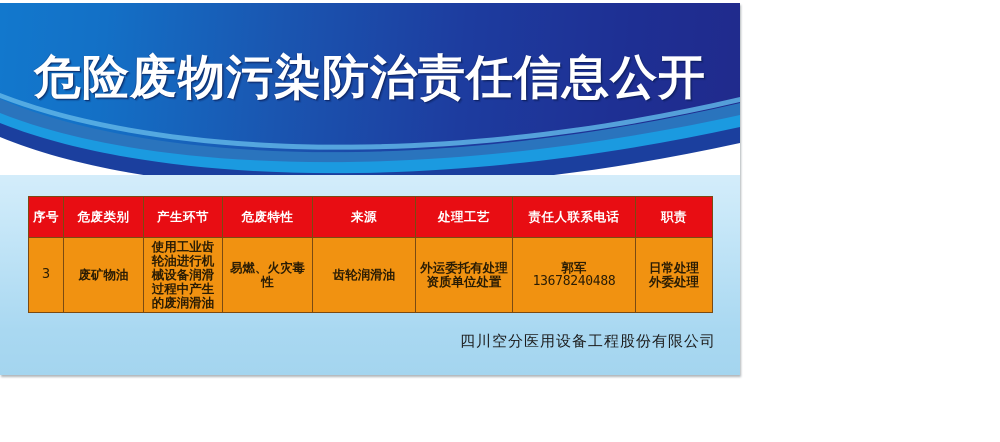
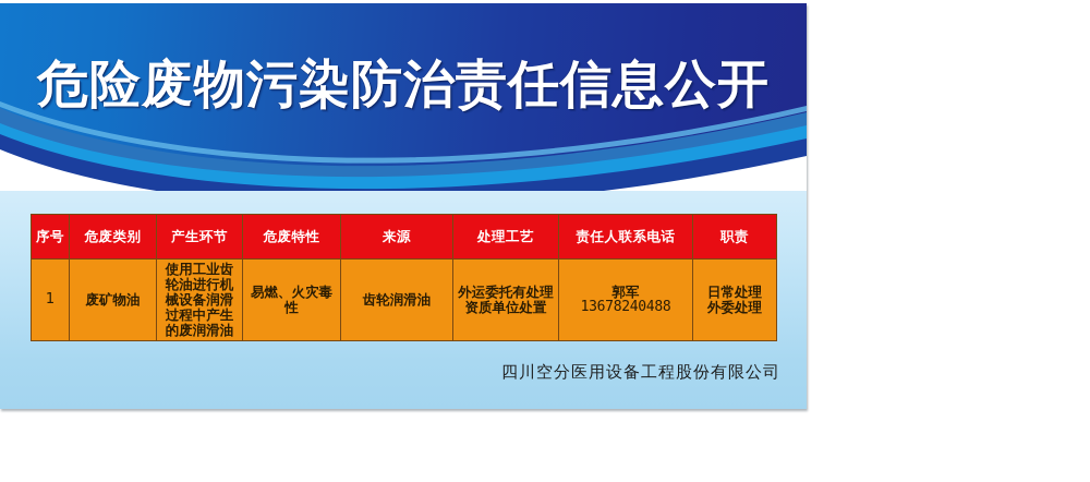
  危险废物污染防治责任信息公开
  序号	危废类别	产生环节	危废特性	来源	处理工艺	责任人联系电话	职责
- 3	废矿物油	使用工业齿轮油进行机械设备润滑过程中产生的废润滑油	易燃、火灾毒性	齿轮润滑油	外运委托有处理资质单位处置	郭军 13678240488	日常处理 外委处理
+ 1	废矿物油	使用工业齿轮油进行机械设备润滑过程中产生的废润滑油	易燃、火灾毒性	齿轮润滑油	外运委托有处理资质单位处置	郭军 13678240488	日常处理 外委处理
  四川空分医用设备工程股份有限公司
